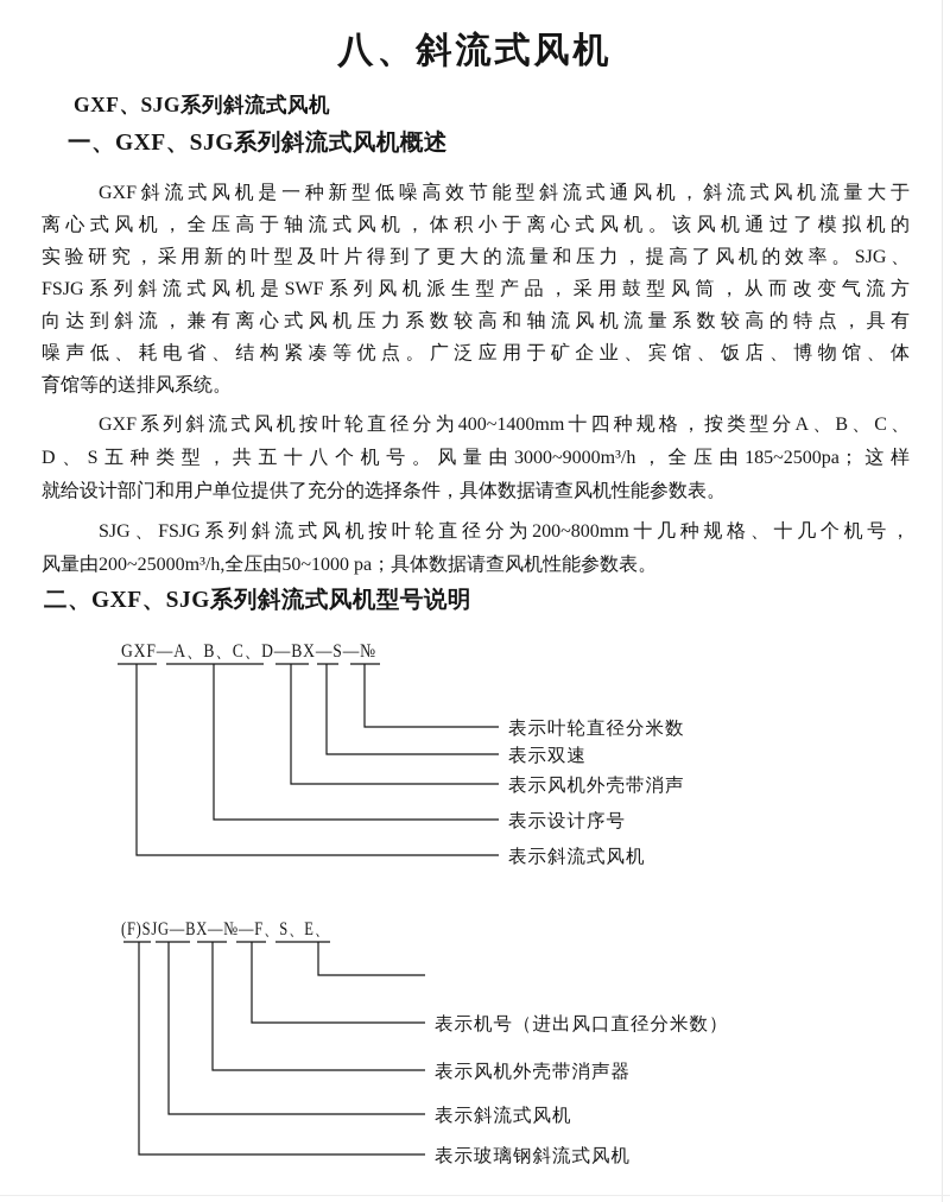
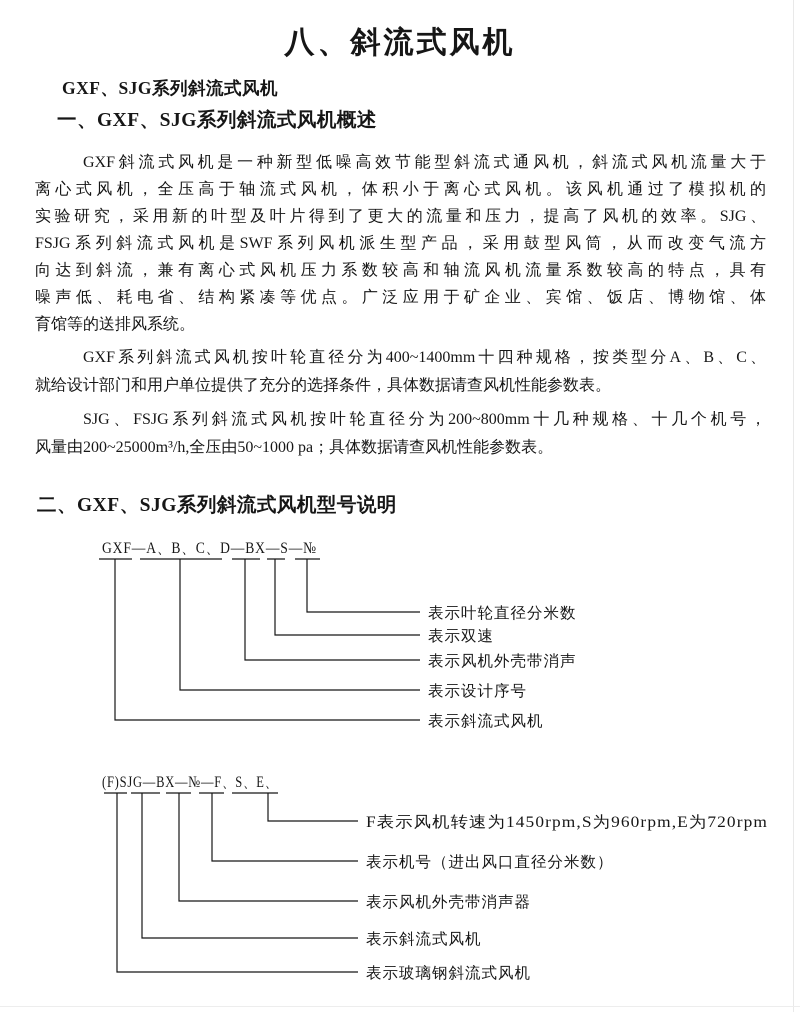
  八、斜流式风机
  GXF、SJG系列斜流式风机
  一、GXF、SJG系列斜流式风机概述
  GXF斜流式风机是一种新型低噪高效节能型斜流式通风机，斜流式风机流量大于
  离心式风机，全压高于轴流式风机，体积小于离心式风机。该风机通过了模拟机的
  实验研究，采用新的叶型及叶片得到了更大的流量和压力，提高了风机的效率。SJG、
  FSJG系列斜流式风机是SWF系列风机派生型产品，采用鼓型风筒，从而改变气流方
  向达到斜流，兼有离心式风机压力系数较高和轴流风机流量系数较高的特点，具有
  噪声低、耗电省、结构紧凑等优点。广泛应用于矿企业、宾馆、饭店、博物馆、体
  育馆等的送排风系统。
  GXF系列斜流式风机按叶轮直径分为400~1400mm十四种规格，按类型分A、B、C、
- D、S五种类型，共五十八个机号。风量由3000~9000m³/h，全压由185~2500pa；这样
  就给设计部门和用户单位提供了充分的选择条件，具体数据请查风机性能参数表。
  SJG、FSJG系列斜流式风机按叶轮直径分为200~800mm十几种规格、十几个机号，
  风量由200~25000m³/h,全压由50~1000 pa；具体数据请查风机性能参数表。
  二、GXF、SJG系列斜流式风机型号说明
  GXF—A、B、C、D—BX—S—№
  表示叶轮直径分米数
  表示双速
  表示风机外壳带消声
  表示设计序号
  表示斜流式风机
  (F)SJG—BX—№—F、S、E、
+ F表示风机转速为1450rpm,S为960rpm,E为720rpm
  表示机号（进出风口直径分米数）
  表示风机外壳带消声器
  表示斜流式风机
  表示玻璃钢斜流式风机
